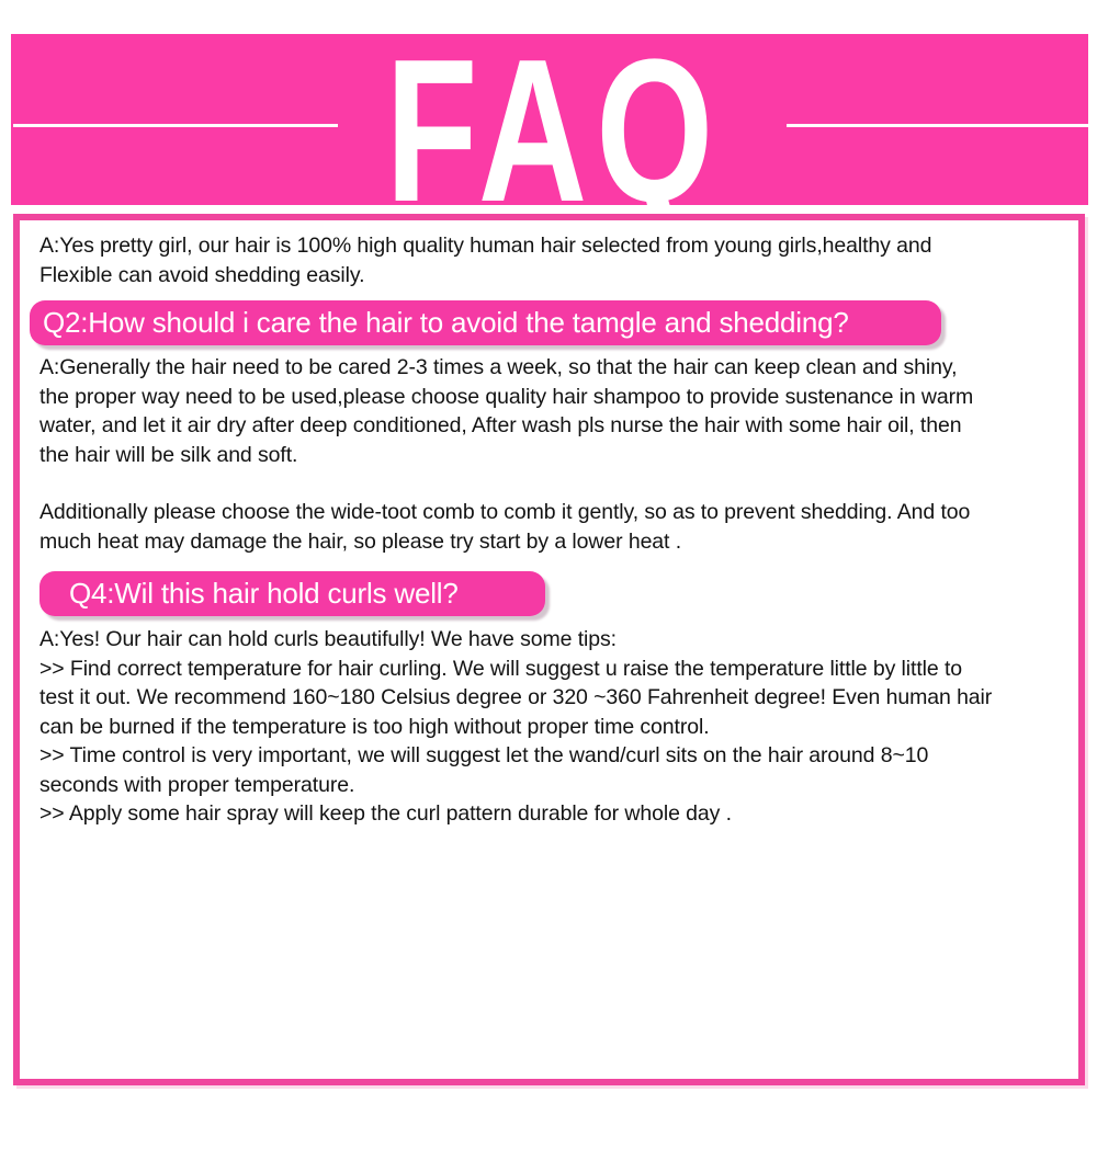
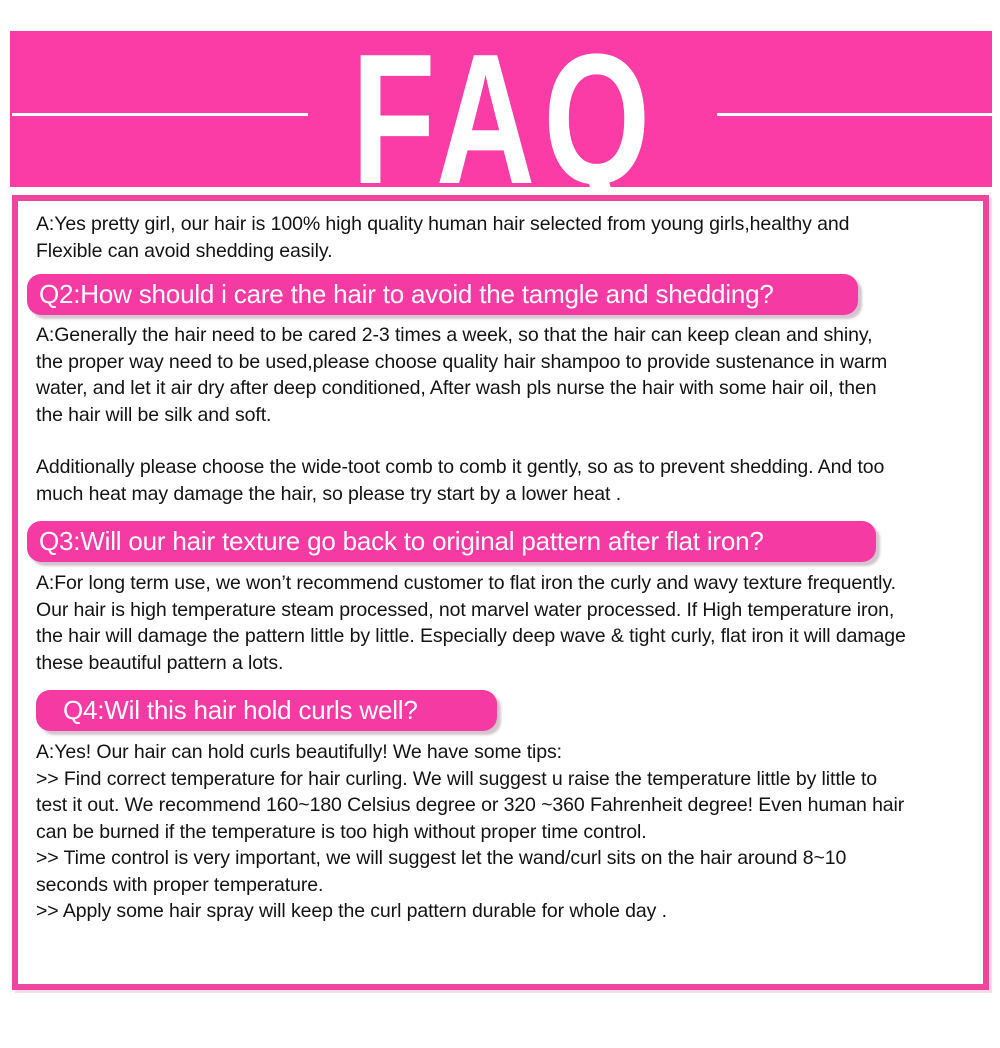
  FAQ
  A:Yes pretty girl, our hair is 100% high quality human hair selected from young girls,healthy and
  Flexible can avoid shedding easily.
  Q2:How should i care the hair to avoid the tamgle and shedding?
  A:Generally the hair need to be cared 2-3 times a week, so that the hair can keep clean and shiny,
  the proper way need to be used,please choose quality hair shampoo to provide sustenance in warm
  water, and let it air dry after deep conditioned, After wash pls nurse the hair with some hair oil, then
  the hair will be silk and soft.
  Additionally please choose the wide-toot comb to comb it gently, so as to prevent shedding. And too
  much heat may damage the hair, so please try start by a lower heat .
+ Q3:Will our hair texture go back to original pattern after flat iron?
+ A:For long term use, we won’t recommend customer to flat iron the curly and wavy texture frequently.
+ Our hair is high temperature steam processed, not marvel water processed. If High temperature iron,
+ the hair will damage the pattern little by little. Especially deep wave & tight curly, flat iron it will damage
+ these beautiful pattern a lots.
  Q4:Wil this hair hold curls well?
  A:Yes! Our hair can hold curls beautifully! We have some tips:
  >> Find correct temperature for hair curling. We will suggest u raise the temperature little by little to
  test it out. We recommend 160~180 Celsius degree or 320 ~360 Fahrenheit degree! Even human hair
  can be burned if the temperature is too high without proper time control.
  >> Time control is very important, we will suggest let the wand/curl sits on the hair around 8~10
  seconds with proper temperature.
  >> Apply some hair spray will keep the curl pattern durable for whole day .
